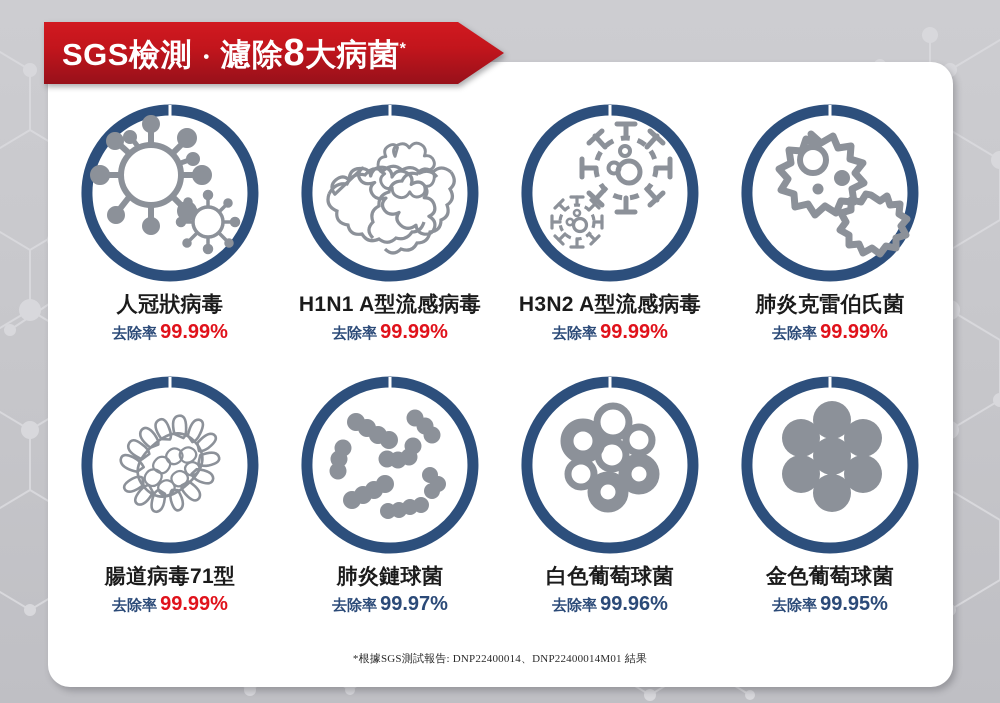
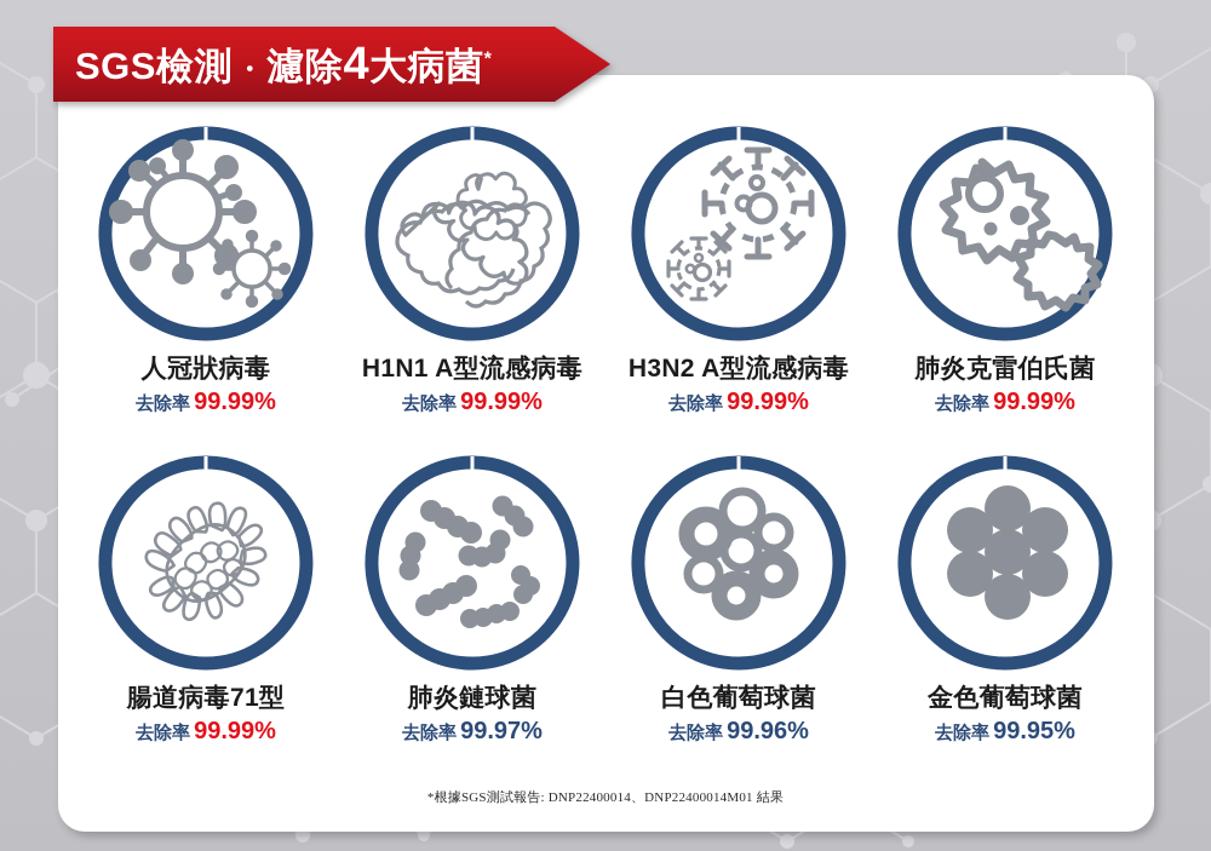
- SGS檢測・濾除8大病菌*
+ SGS檢測・濾除4大病菌*
  人冠狀病毒
  去除率 99.99%
  H1N1 A型流感病毒
  去除率 99.99%
  H3N2 A型流感病毒
  去除率 99.99%
  肺炎克雷伯氏菌
  去除率 99.99%
  腸道病毒71型
  去除率 99.99%
  肺炎鏈球菌
  去除率 99.97%
  白色葡萄球菌
  去除率 99.96%
  金色葡萄球菌
  去除率 99.95%
  *根據SGS測試報告: DNP22400014、DNP22400014M01 結果
